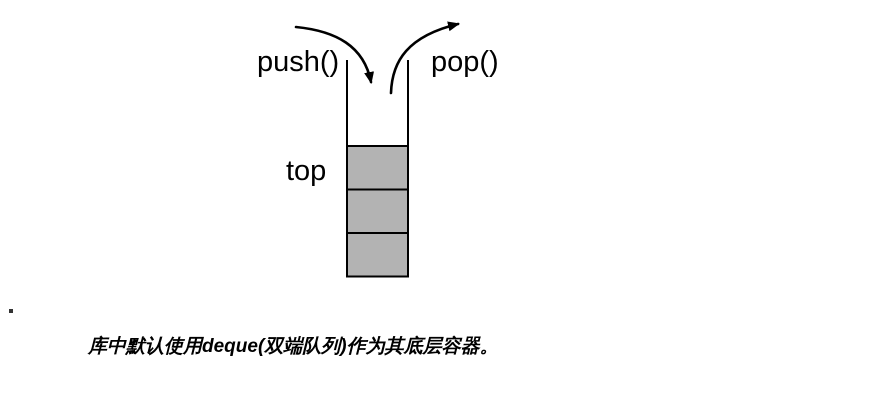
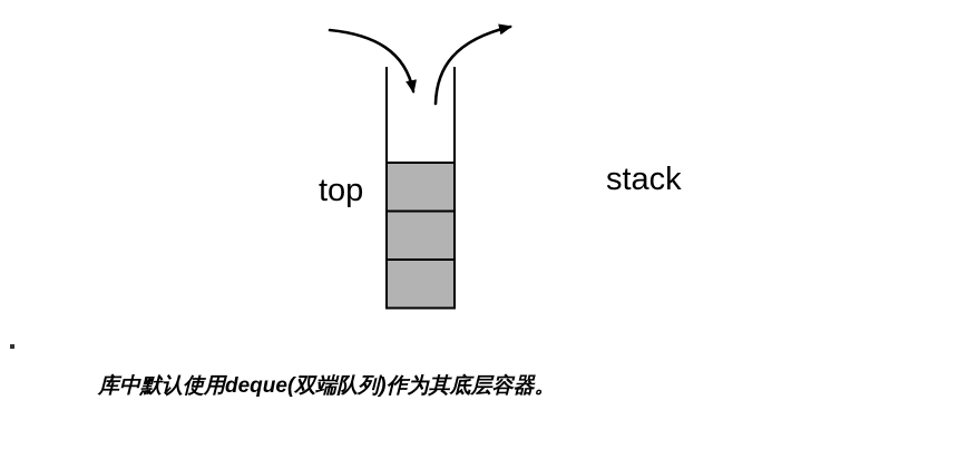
- push()
- pop()
  top
+ stack
  库中默认使用deque(双端队列)作为其底层容器。
